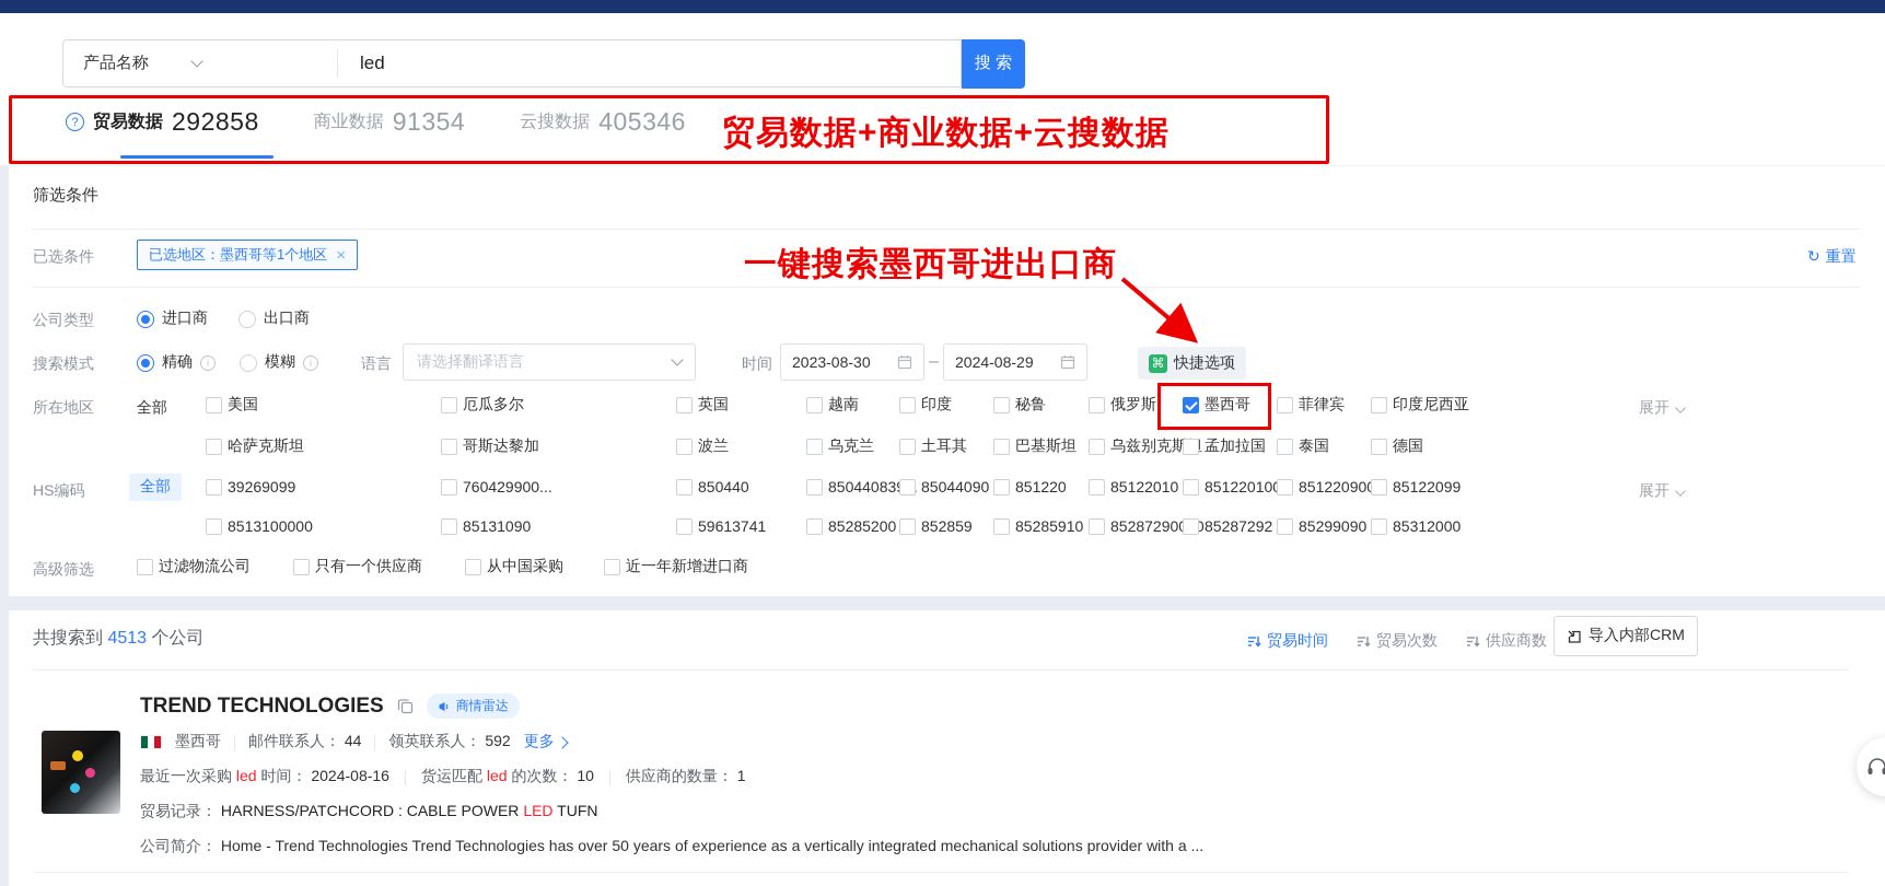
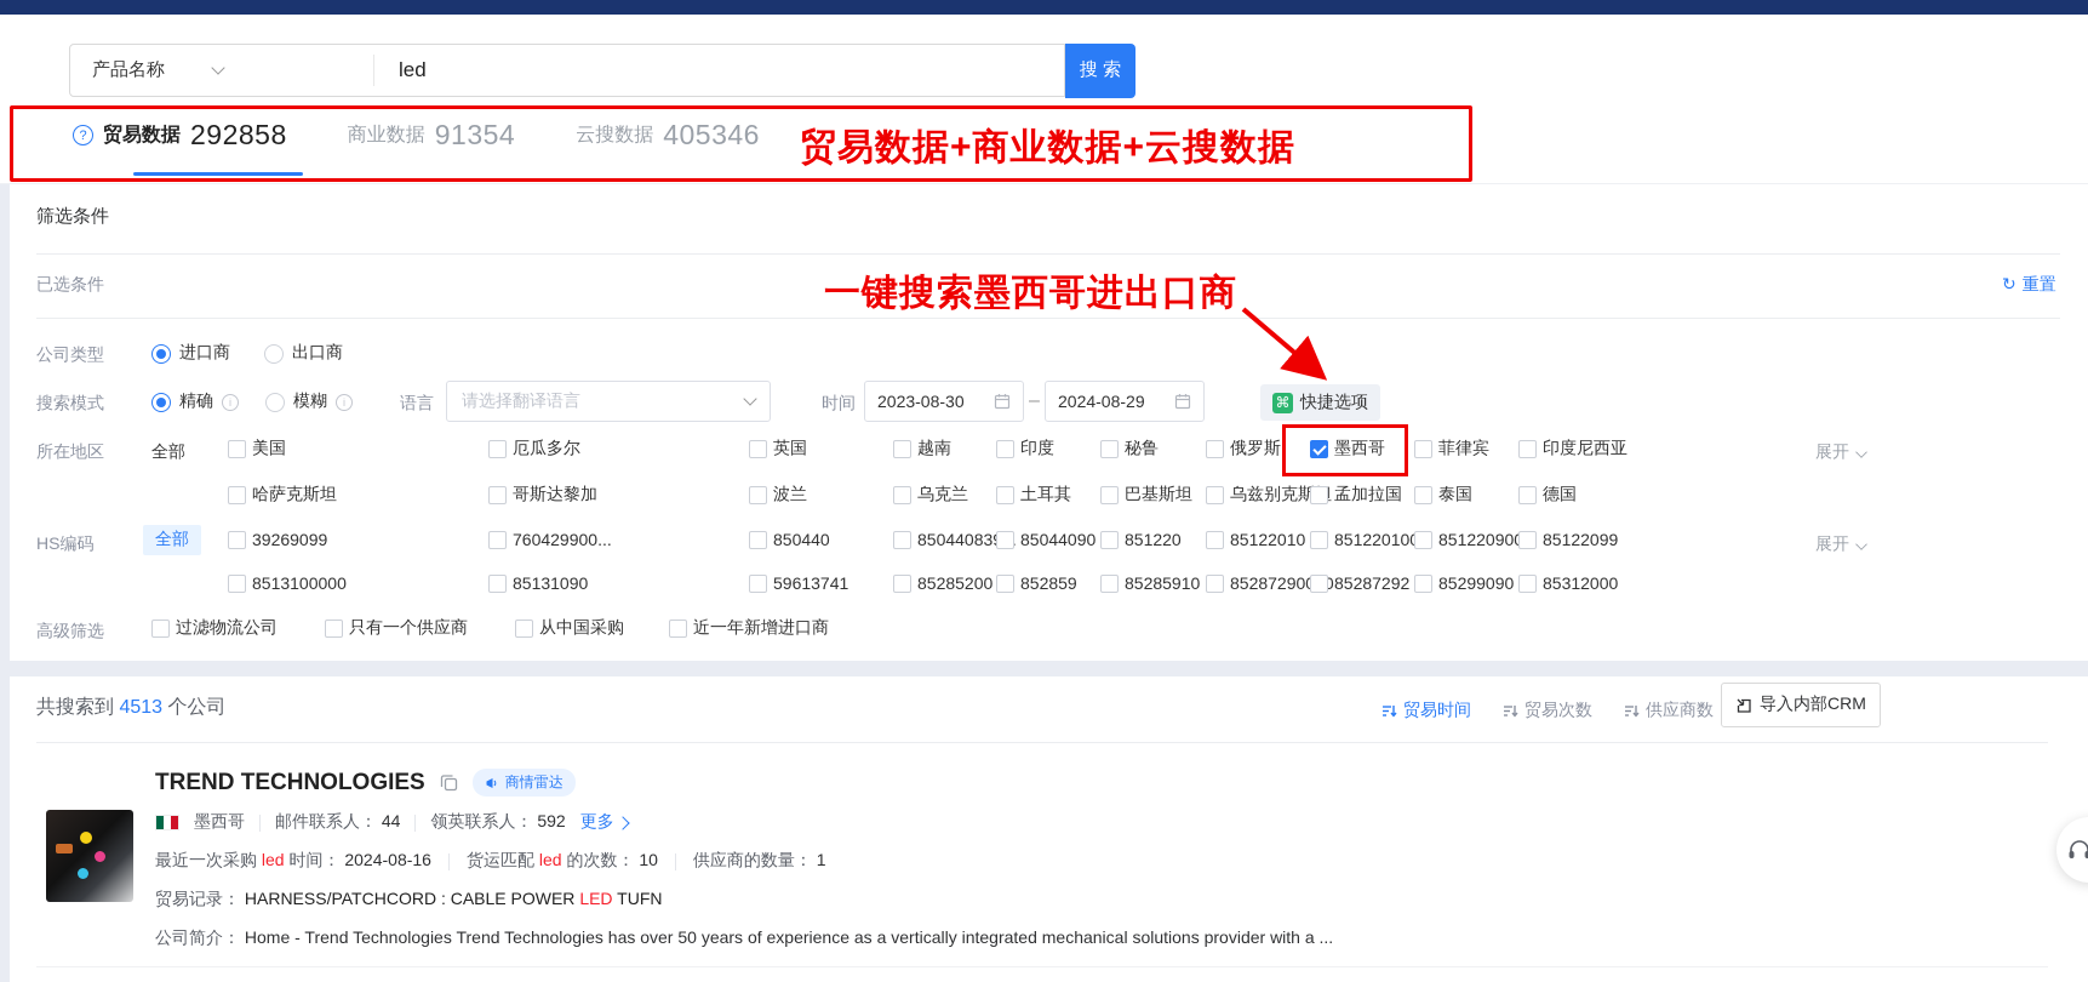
  产品名称
  led
  搜 索
  ?
  贸易数据
  292858
  商业数据
  91354
  云搜数据
  405346
  筛选条件
  已选条件
- 已选地区：墨西哥等1个地区
- ×
  ↻
  重置
  公司类型
  进口商
  出口商
  搜索模式
  精确
  i
  模糊
  i
  语言
  请选择翻译语言
  时间
  2023-08-30
  –
  2024-08-29
  ⌘
  快捷选项
  所在地区
  全部
  美国
  厄瓜多尔
  英国
  越南
  印度
  秘鲁
  俄罗斯
  墨西哥
  菲律宾
  印度尼西亚
  哈萨克斯坦
  哥斯达黎加
  波兰
  乌克兰
  土耳其
  巴基斯坦
  乌兹别克斯
  孟加拉国
  泰国
  德国
  展开
  HS编码
  全部
  39269099
  760429900...
  850440
  85044090
  851220
  85122010
  85122010
  85122090
  85122099
  8513100000
  85131090
  59613741
  85285200
  852859
  85285910
  852872900
  85287292
  85299090
  85312000
  展开
  高级筛选
  过滤物流公司
  只有一个供应商
  从中国采购
  近一年新增进口商
  共搜索到 4513 个公司
  贸易时间
  贸易次数
  供应商数
  导入内部CRM
  TREND TECHNOLOGIES
  商情雷达
  墨西哥
  邮件联系人： 44
  领英联系人： 592
  更多
  最近一次采购 led 时间： 2024-08-16
  货运匹配 led 的次数： 10
  供应商的数量： 1
  贸易记录： HARNESS/PATCHCORD : CABLE POWER LED TUFN
  公司简介： Home - Trend Technologies Trend Technologies has over 50 years of experience as a vertically integrated mechanical solutions provider with a ...
  贸易数据+商业数据+云搜数据
  一键搜索墨西哥进出口商
